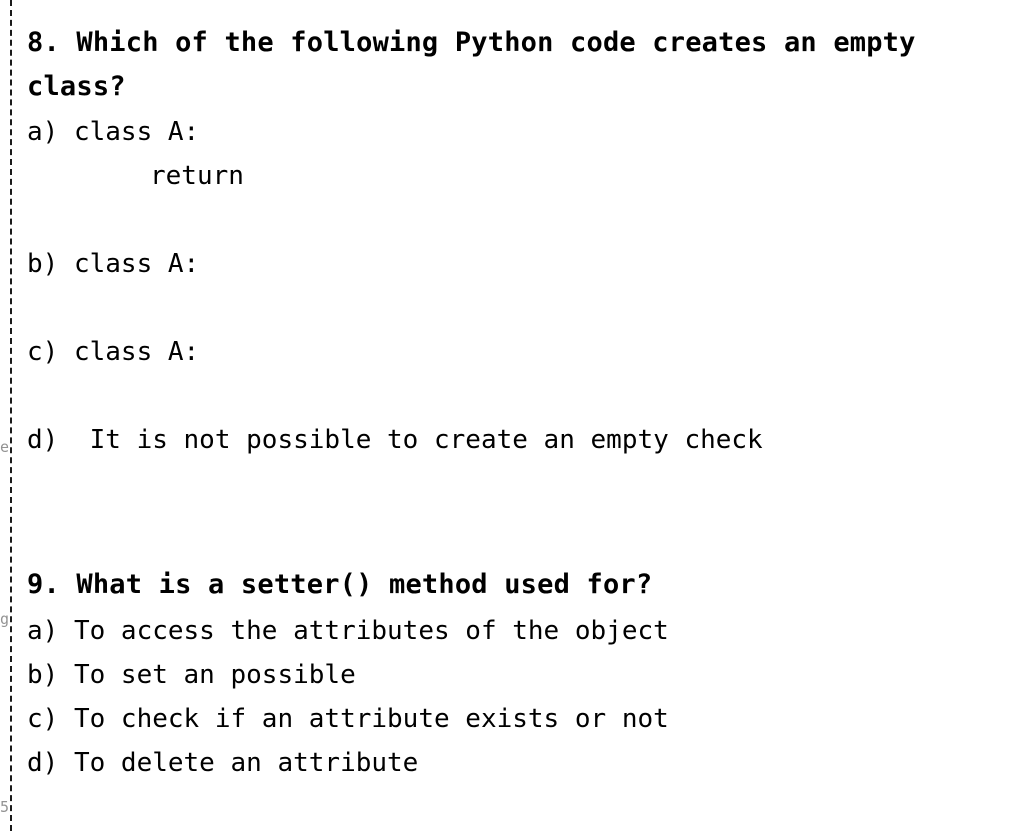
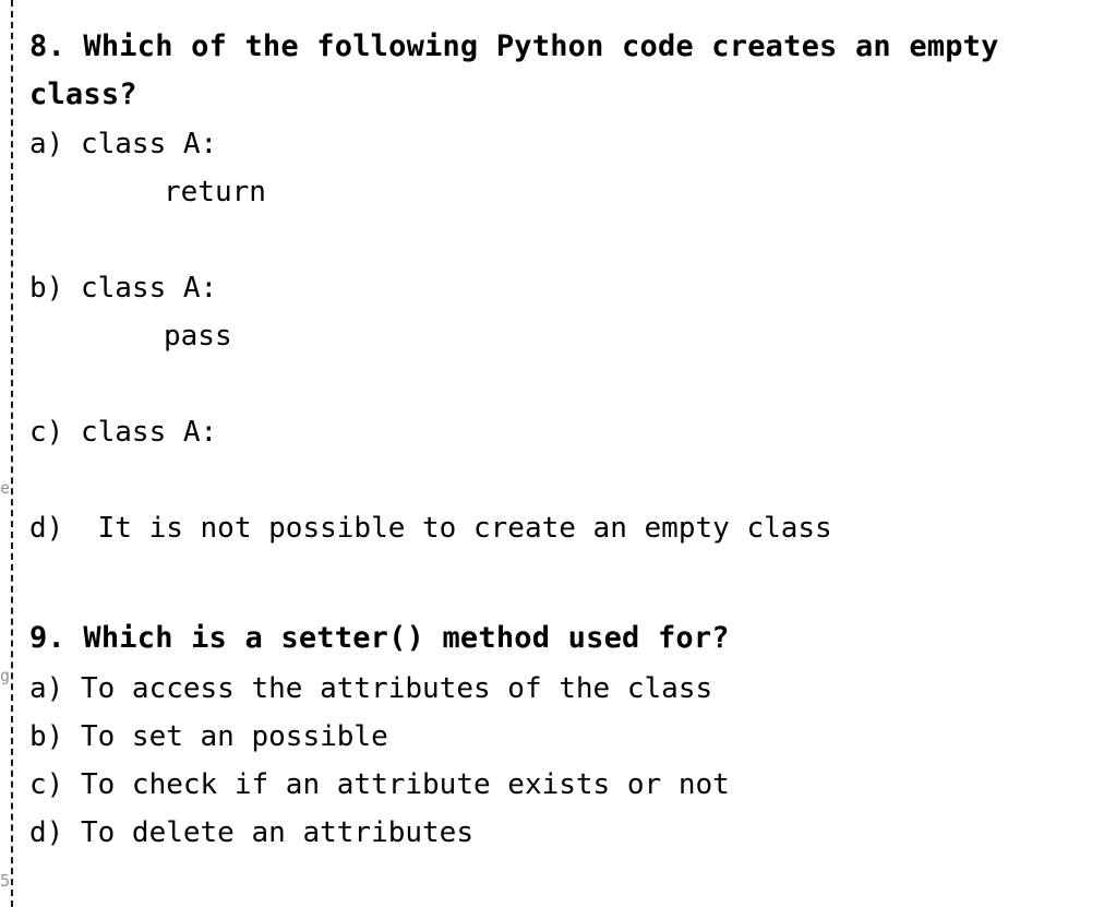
  e
  g
  5
  8. Which of the following Python code creates an empty class?
  a) class A:
  return
  b) class A:
+ pass
  c) class A:
- d) It is not possible to create an empty check
+ d) It is not possible to create an empty class
- 9. What is a setter() method used for?
+ 9. Which is a setter() method used for?
- a) To access the attributes of the object
+ a) To access the attributes of the class
  b) To set an possible
  c) To check if an attribute exists or not
- d) To delete an attribute
+ d) To delete an attributes
